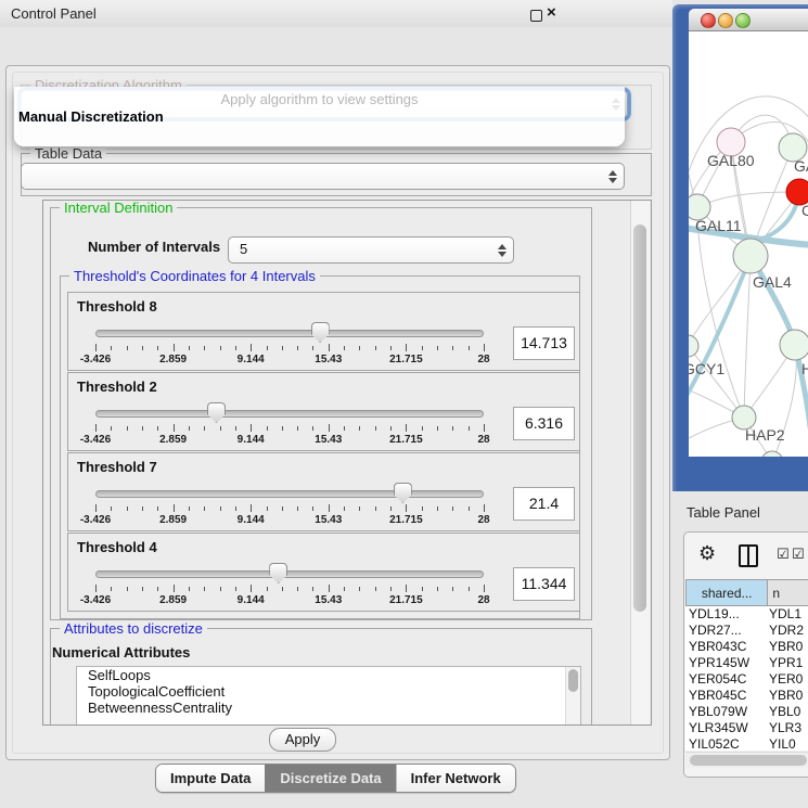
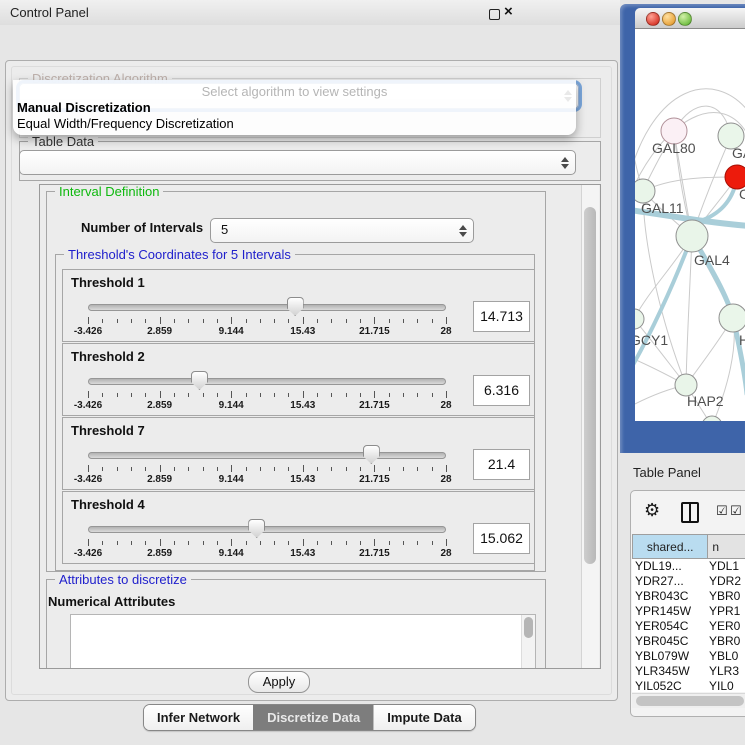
  Control Panel
  ×
  Discretization Algorithm
  Table Data
  Interval Definition
  Number of Intervals
  5
- Threshold's Coordinates for 4 Intervals
+ Threshold's Coordinates for 5 Intervals
- Threshold 8
+ Threshold 1
  -3.426
  2.859
  9.144
  15.43
  21.715
  28
  14.713
  Threshold 2
  -3.426
  2.859
  9.144
  15.43
  21.715
  28
  6.316
  Threshold 7
  -3.426
  2.859
  9.144
  15.43
  21.715
  28
  21.4
  Threshold 4
  -3.426
  2.859
  9.144
  15.43
  21.715
  28
- 11.344
+ 15.062
  Attributes to discretize
  Numerical Attributes
- SelfLoops
- TopologicalCoefficient
- BetweennessCentrality
  Apply
- Impute Data
+ Infer Network
  Discretize Data
- Infer Network
+ Impute Data
  GAL80
  C
  GAL11
  GAL4
  GCY1
  H
  HAP2
  Table Panel
  ⚙
  ☑
  ☑
  shared...
  n
  YDL19...
  YDL1
  YDR27...
  YDR2
  YBR043C
  YBR0
  YPR145W
  YPR1
  YER054C
  YER0
  YBR045C
  YBR0
  YBL079W
  YBL0
  YLR345W
  YLR3
  YIL052C
  YIL0
- Apply algorithm to view settings
+ Select algorithm to view settings
  Manual Discretization
+ Equal Width/Frequency Discretization
